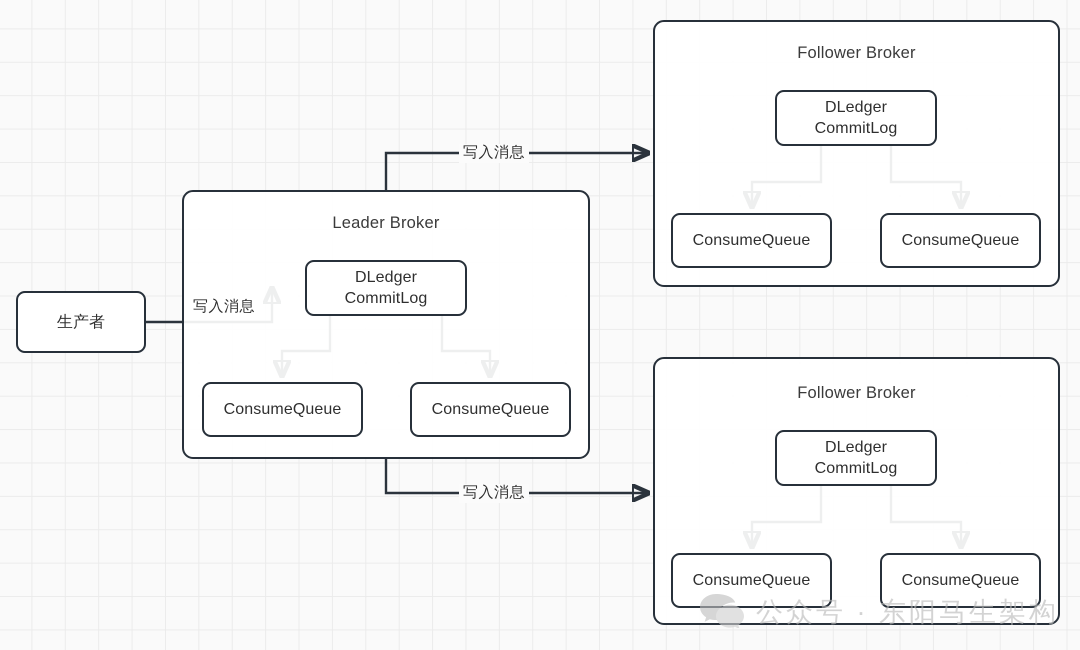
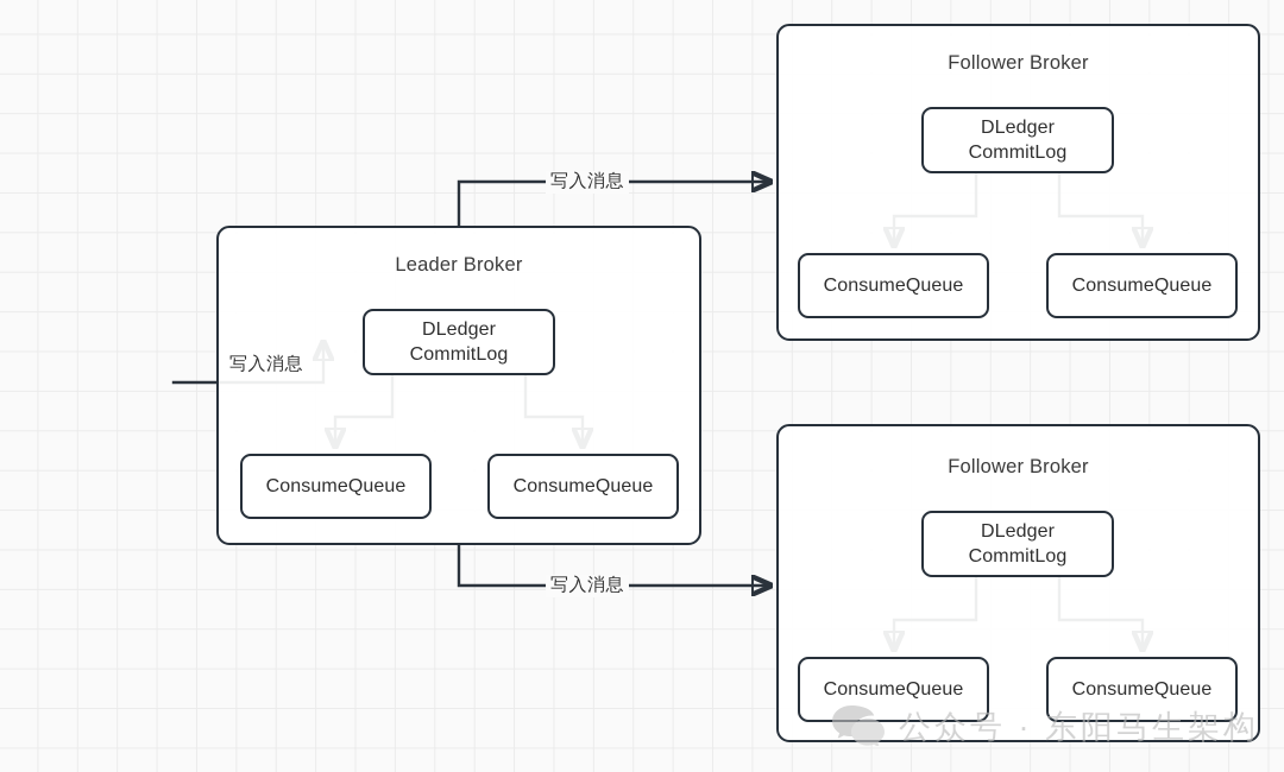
- 生产者
  Leader Broker
  DLedger
  CommitLog
  ConsumeQueue
  ConsumeQueue
  Follower Broker
  DLedger
  CommitLog
  ConsumeQueue
  ConsumeQueue
  Follower Broker
  DLedger
  CommitLog
  ConsumeQueue
  ConsumeQueue
  写入消息
  写入消息
  写入消息
  公众号 · 东阳马生架构
